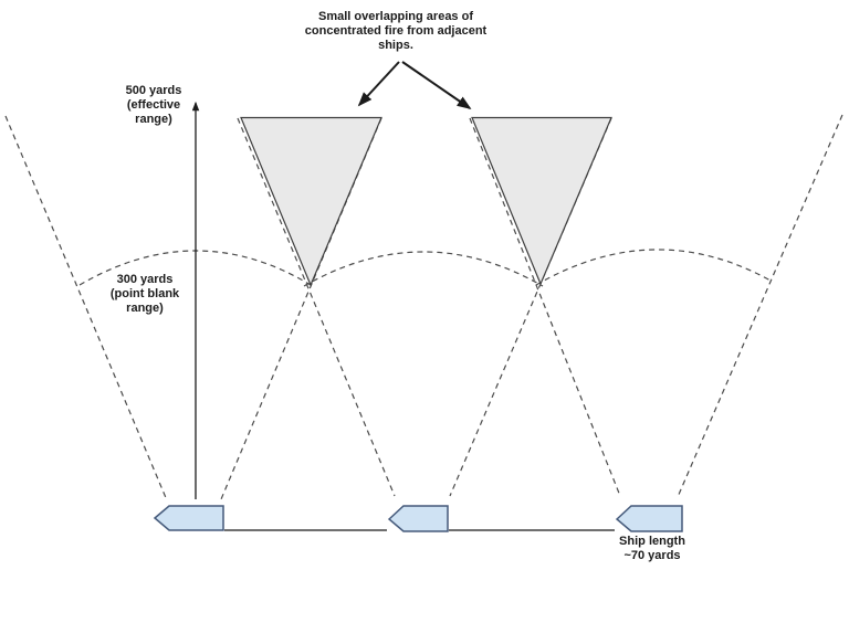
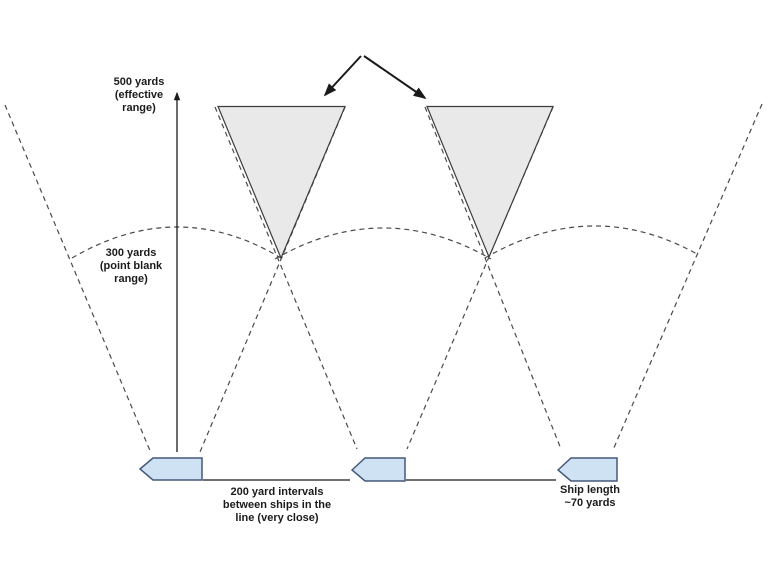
- Small overlapping areas of
- concentrated fire from adjacent
- ships.
  500 yards
  (effective
  range)
  300 yards
  (point blank
  range)
+ 200 yard intervals
+ between ships in the
+ line (very close)
  Ship length
  ~70 yards
